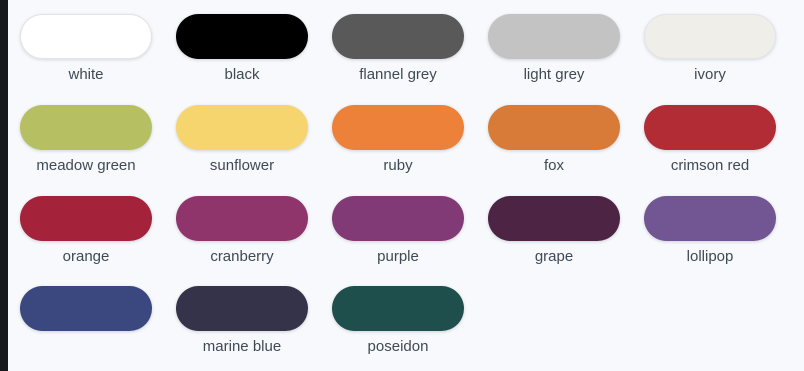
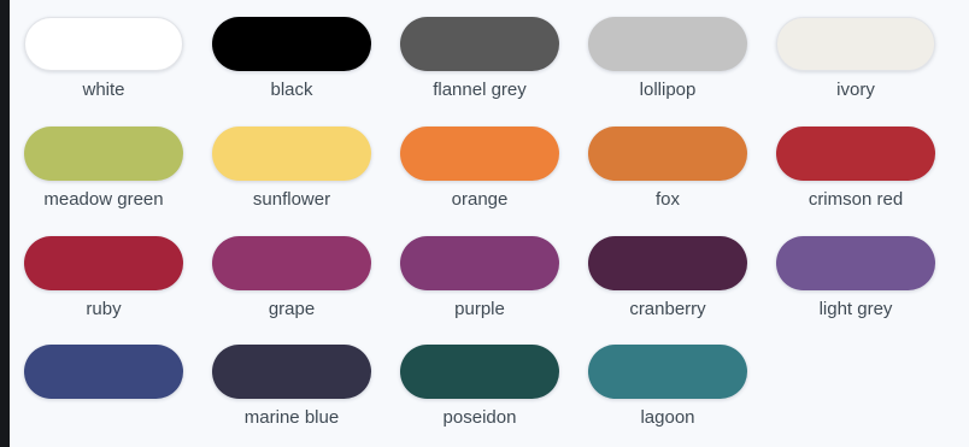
  white
  black
  flannel grey
- light grey
+ lollipop
  ivory
  meadow green
  sunflower
- ruby
+ orange
  fox
  crimson red
- orange
+ ruby
- cranberry
+ grape
  purple
- grape
+ cranberry
- lollipop
+ light grey
  marine blue
  poseidon
+ lagoon
